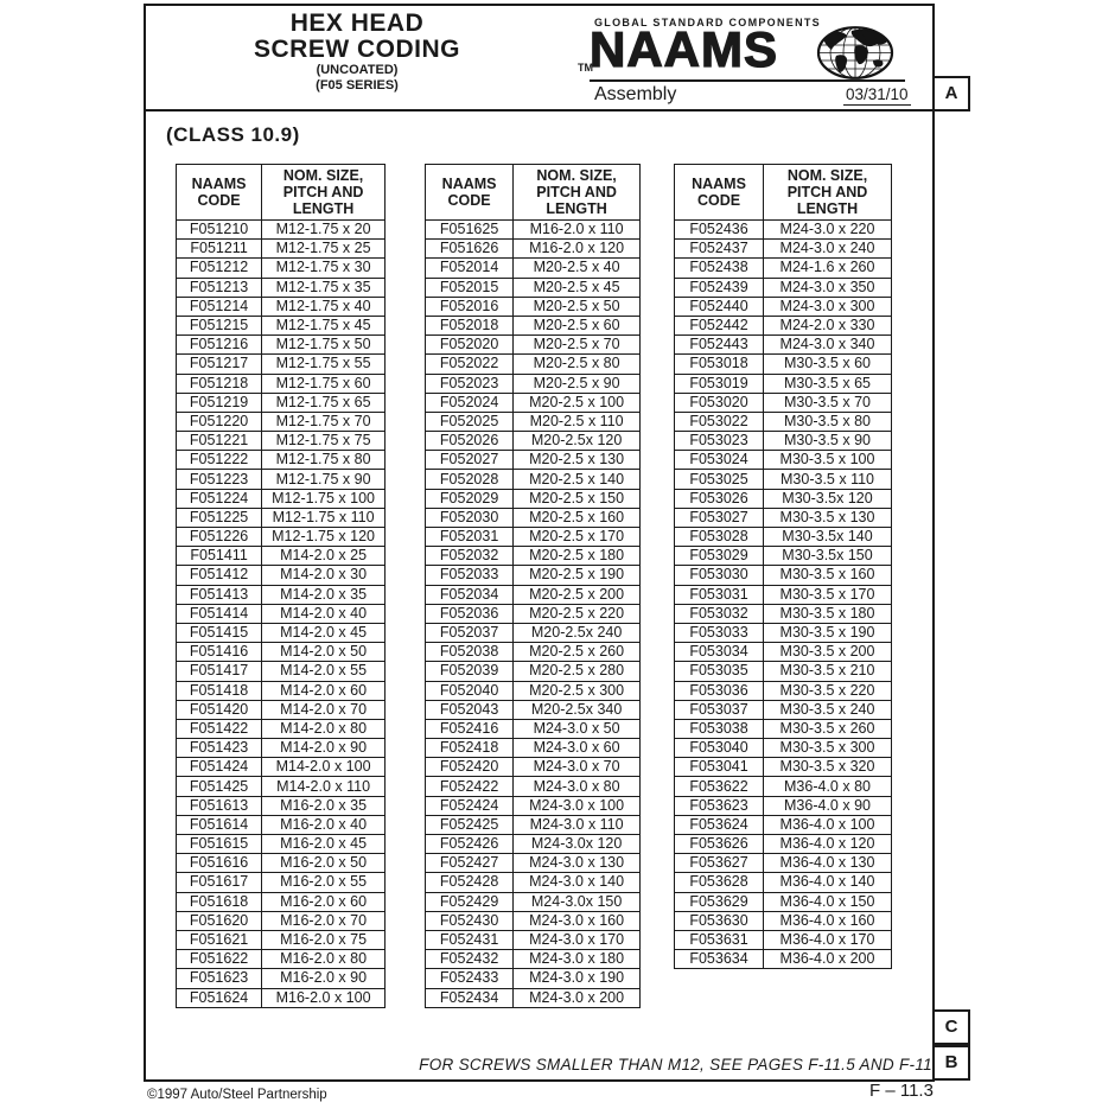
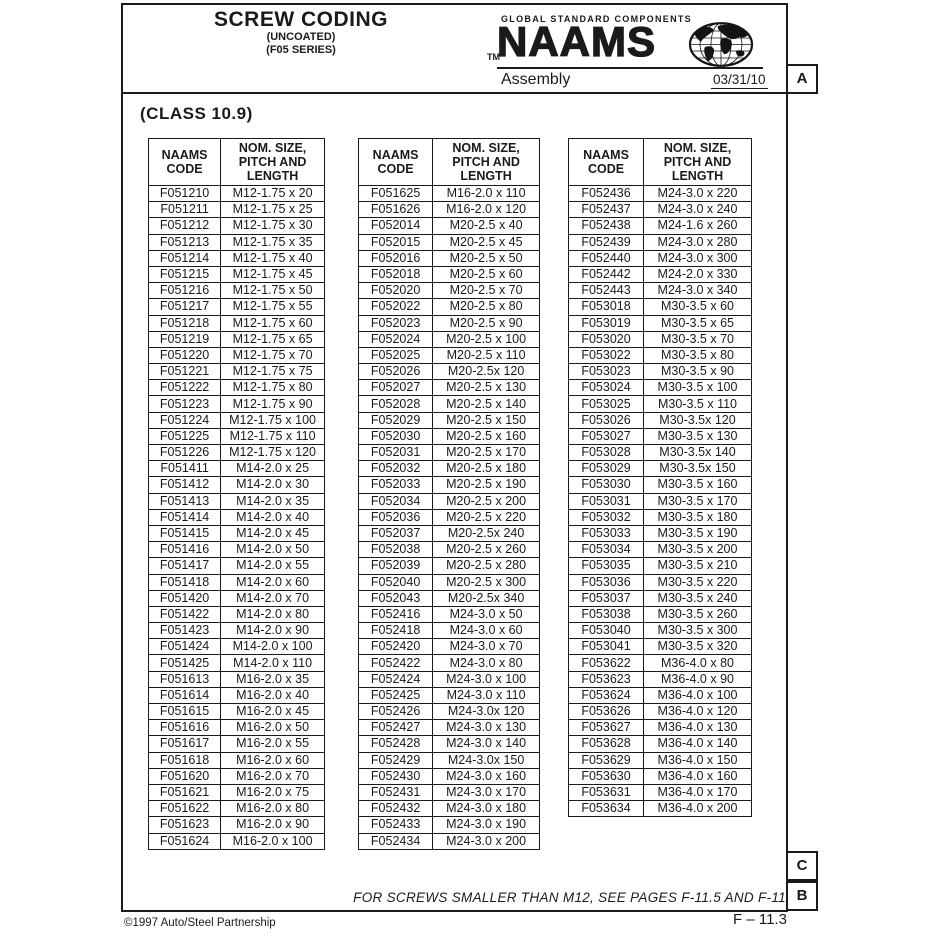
- HEX HEAD
  SCREW CODING
  (UNCOATED)
  (F05 SERIES)
  GLOBAL STANDARD COMPONENTS
  TM
  NAAMS
  Assembly
  03/31/10
  FOR SCREWS SMALLER THAN M12, SEE PAGES F-11.5 AND F-11
  A
  C
  B
  (CLASS 10.9)
  NAAMS CODE	NOM. SIZE, PITCH AND LENGTH
  F051210	M12-1.75 x 20
  F051211	M12-1.75 x 25
  F051212	M12-1.75 x 30
  F051213	M12-1.75 x 35
  F051214	M12-1.75 x 40
  F051215	M12-1.75 x 45
  F051216	M12-1.75 x 50
  F051217	M12-1.75 x 55
  F051218	M12-1.75 x 60
  F051219	M12-1.75 x 65
  F051220	M12-1.75 x 70
  F051221	M12-1.75 x 75
  F051222	M12-1.75 x 80
  F051223	M12-1.75 x 90
  F051224	M12-1.75 x 100
  F051225	M12-1.75 x 110
  F051226	M12-1.75 x 120
  F051411	M14-2.0 x 25
  F051412	M14-2.0 x 30
  F051413	M14-2.0 x 35
  F051414	M14-2.0 x 40
  F051415	M14-2.0 x 45
  F051416	M14-2.0 x 50
  F051417	M14-2.0 x 55
  F051418	M14-2.0 x 60
  F051420	M14-2.0 x 70
  F051422	M14-2.0 x 80
  F051423	M14-2.0 x 90
  F051424	M14-2.0 x 100
  F051425	M14-2.0 x 110
  F051613	M16-2.0 x 35
  F051614	M16-2.0 x 40
  F051615	M16-2.0 x 45
  F051616	M16-2.0 x 50
  F051617	M16-2.0 x 55
  F051618	M16-2.0 x 60
  F051620	M16-2.0 x 70
  F051621	M16-2.0 x 75
  F051622	M16-2.0 x 80
  F051623	M16-2.0 x 90
  F051624	M16-2.0 x 100
  NAAMS CODE	NOM. SIZE, PITCH AND LENGTH
  F051625	M16-2.0 x 110
  F051626	M16-2.0 x 120
  F052014	M20-2.5 x 40
  F052015	M20-2.5 x 45
  F052016	M20-2.5 x 50
  F052018	M20-2.5 x 60
  F052020	M20-2.5 x 70
  F052022	M20-2.5 x 80
  F052023	M20-2.5 x 90
  F052024	M20-2.5 x 100
  F052025	M20-2.5 x 110
  F052026	M20-2.5x 120
  F052027	M20-2.5 x 130
  F052028	M20-2.5 x 140
  F052029	M20-2.5 x 150
  F052030	M20-2.5 x 160
  F052031	M20-2.5 x 170
  F052032	M20-2.5 x 180
  F052033	M20-2.5 x 190
  F052034	M20-2.5 x 200
  F052036	M20-2.5 x 220
  F052037	M20-2.5x 240
  F052038	M20-2.5 x 260
  F052039	M20-2.5 x 280
  F052040	M20-2.5 x 300
  F052043	M20-2.5x 340
  F052416	M24-3.0 x 50
  F052418	M24-3.0 x 60
  F052420	M24-3.0 x 70
  F052422	M24-3.0 x 80
  F052424	M24-3.0 x 100
  F052425	M24-3.0 x 110
  F052426	M24-3.0x 120
  F052427	M24-3.0 x 130
  F052428	M24-3.0 x 140
  F052429	M24-3.0x 150
  F052430	M24-3.0 x 160
  F052431	M24-3.0 x 170
  F052432	M24-3.0 x 180
  F052433	M24-3.0 x 190
  F052434	M24-3.0 x 200
  NAAMS CODE	NOM. SIZE, PITCH AND LENGTH
  F052436	M24-3.0 x 220
  F052437	M24-3.0 x 240
  F052438	M24-1.6 x 260
- F052439	M24-3.0 x 350
+ F052439	M24-3.0 x 280
  F052440	M24-3.0 x 300
  F052442	M24-2.0 x 330
  F052443	M24-3.0 x 340
  F053018	M30-3.5 x 60
  F053019	M30-3.5 x 65
  F053020	M30-3.5 x 70
  F053022	M30-3.5 x 80
  F053023	M30-3.5 x 90
  F053024	M30-3.5 x 100
  F053025	M30-3.5 x 110
  F053026	M30-3.5x 120
  F053027	M30-3.5 x 130
  F053028	M30-3.5x 140
  F053029	M30-3.5x 150
  F053030	M30-3.5 x 160
  F053031	M30-3.5 x 170
  F053032	M30-3.5 x 180
  F053033	M30-3.5 x 190
  F053034	M30-3.5 x 200
  F053035	M30-3.5 x 210
  F053036	M30-3.5 x 220
  F053037	M30-3.5 x 240
  F053038	M30-3.5 x 260
  F053040	M30-3.5 x 300
  F053041	M30-3.5 x 320
  F053622	M36-4.0 x 80
  F053623	M36-4.0 x 90
  F053624	M36-4.0 x 100
  F053626	M36-4.0 x 120
  F053627	M36-4.0 x 130
  F053628	M36-4.0 x 140
  F053629	M36-4.0 x 150
  F053630	M36-4.0 x 160
  F053631	M36-4.0 x 170
  F053634	M36-4.0 x 200
  ©1997 Auto/Steel Partnership
  F – 11.3
